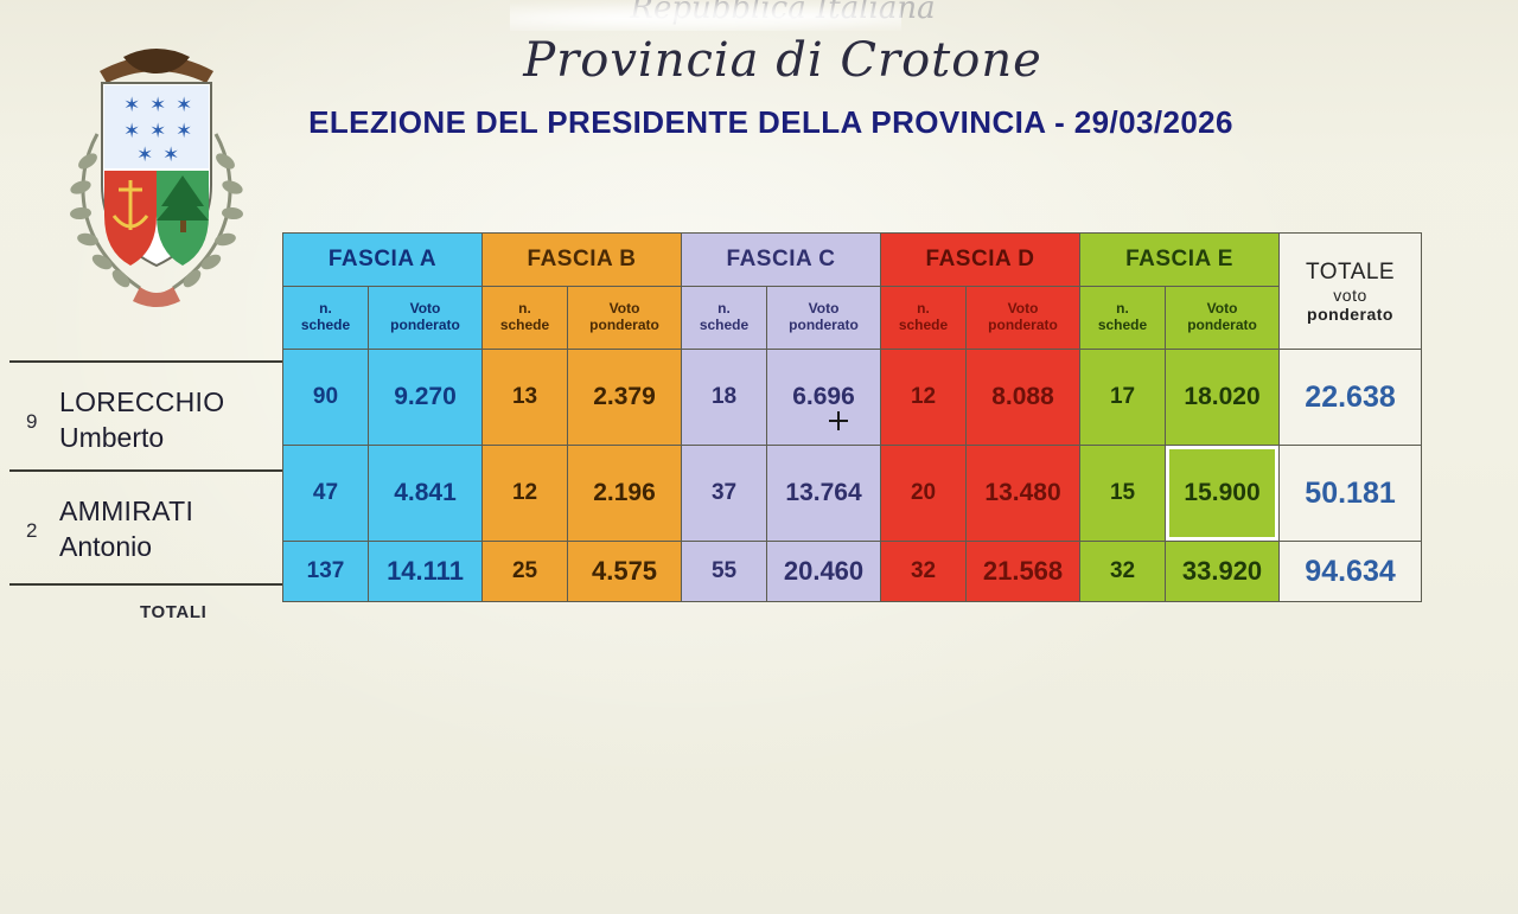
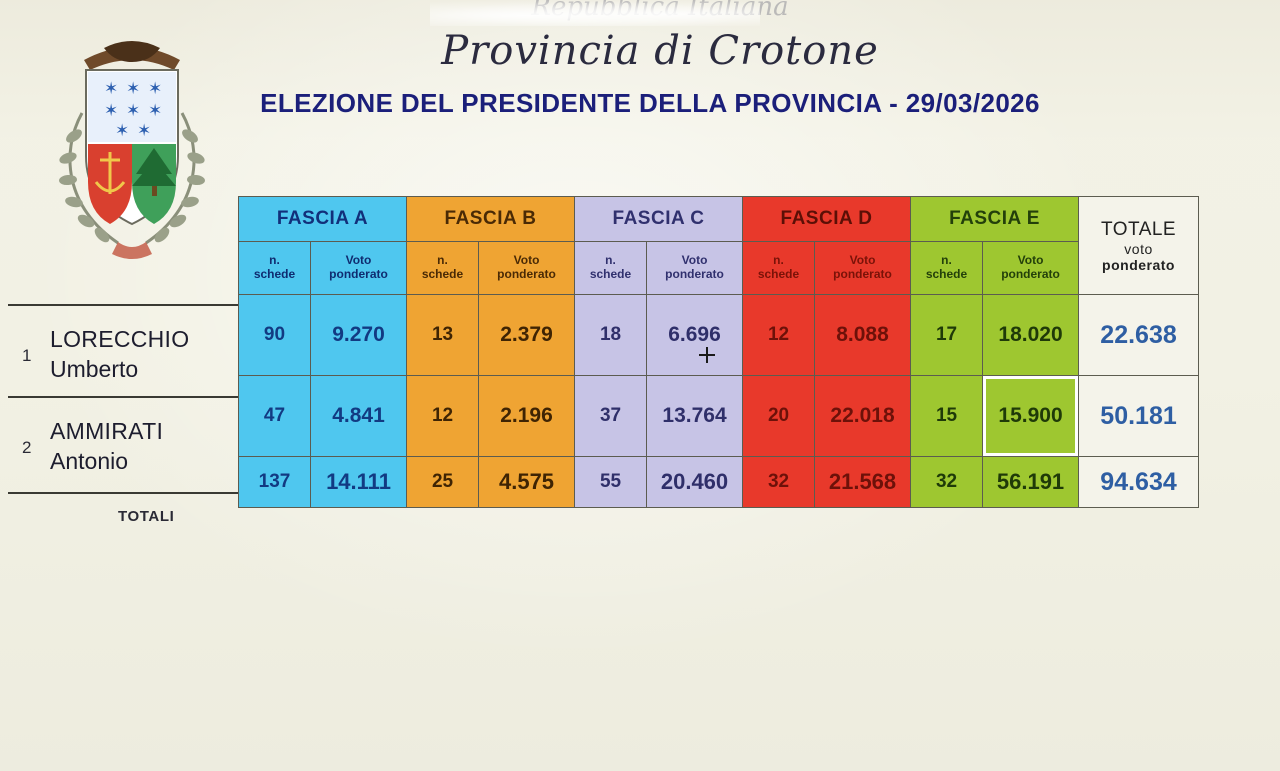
  Provincia di Crotone
  ELEZIONE DEL PRESIDENTE DELLA PROVINCIA - 29/03/2026
  ✶
  ✶
  ✶
  ✶
  ✶
  ✶
  ✶
  ✶
- 9
+ 1
  LORECCHIO
  Umberto
  2
  AMMIRATI
  Antonio
  TOTALI
  FASCIA A	FASCIA B	FASCIA C	FASCIA D	FASCIA E	TOTALE voto ponderato
  n. schede	Voto ponderato	n. schede	Voto ponderato	n. schede	Voto ponderato	n. schede	Voto ponderato	n. schede	Voto ponderato
  90	9.270	13	2.379	18	6.696	12	8.088	17	18.020	22.638
- 47	4.841	12	2.196	37	13.764	20	13.480	15	15.900	50.181
+ 47	4.841	12	2.196	37	13.764	20	22.018	15	15.900	50.181
- 137	14.111	25	4.575	55	20.460	32	21.568	32	33.920	94.634
+ 137	14.111	25	4.575	55	20.460	32	21.568	32	56.191	94.634
